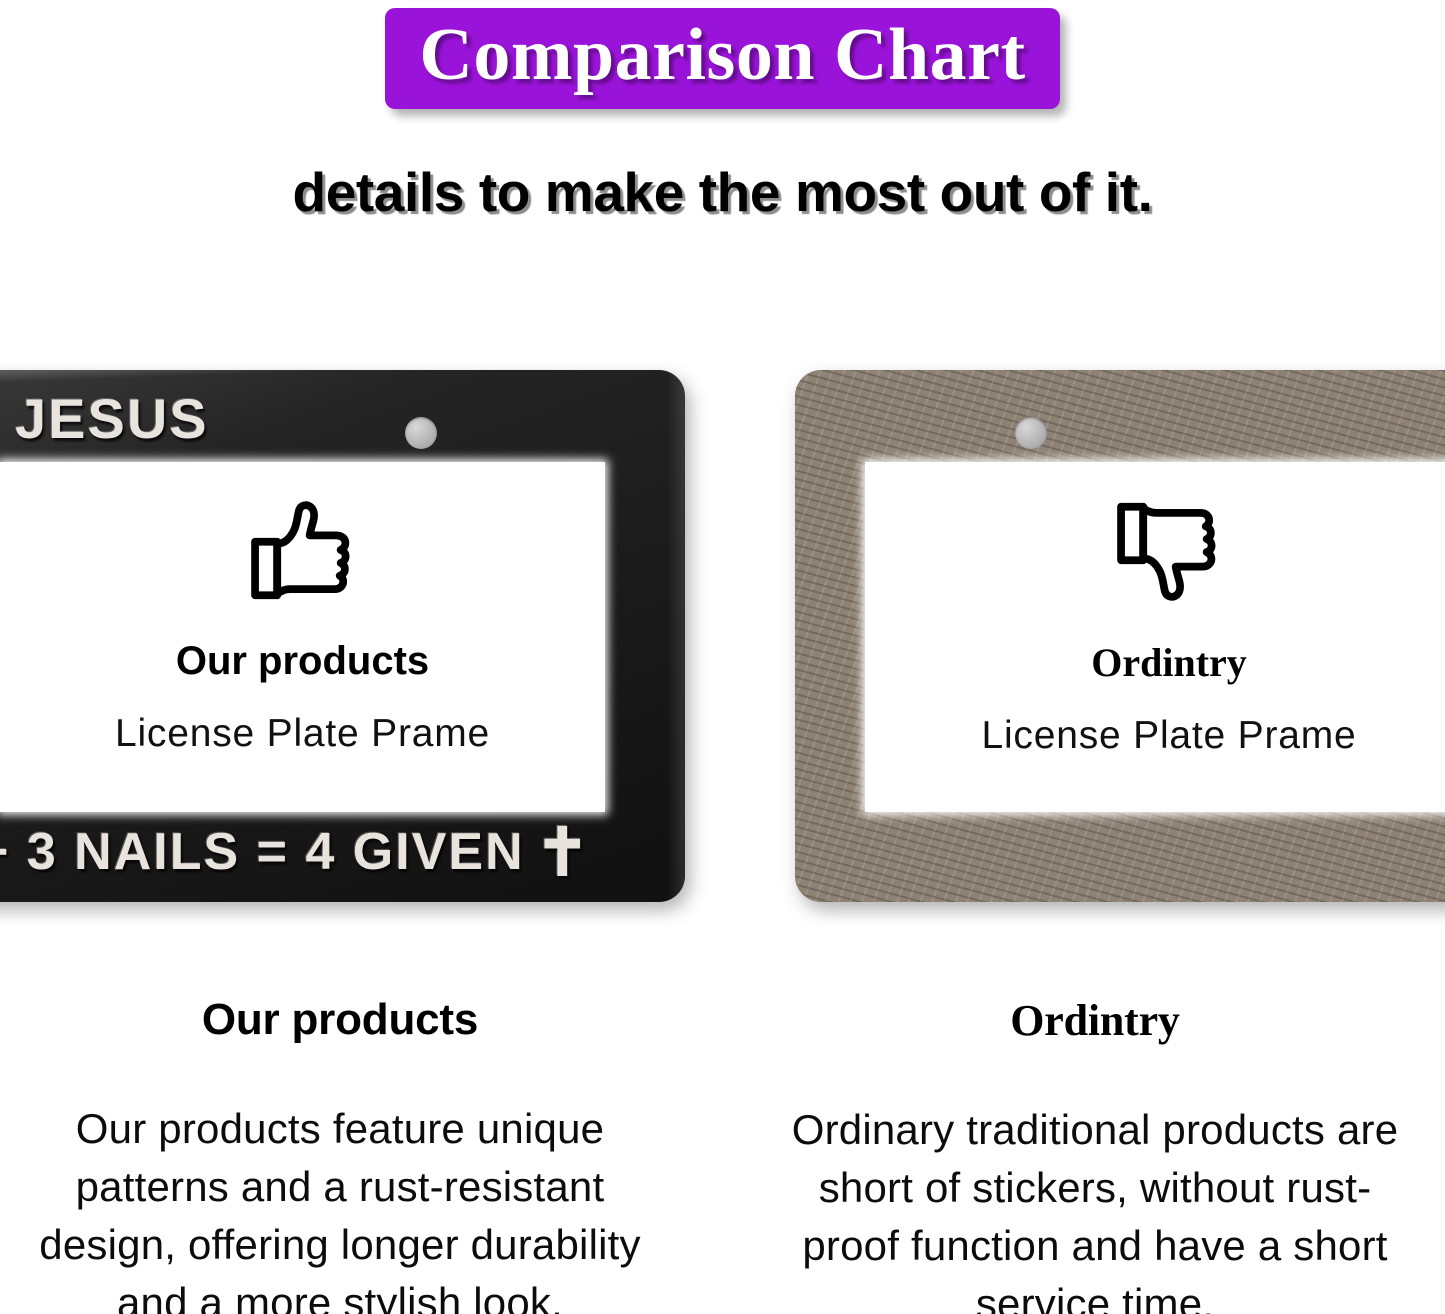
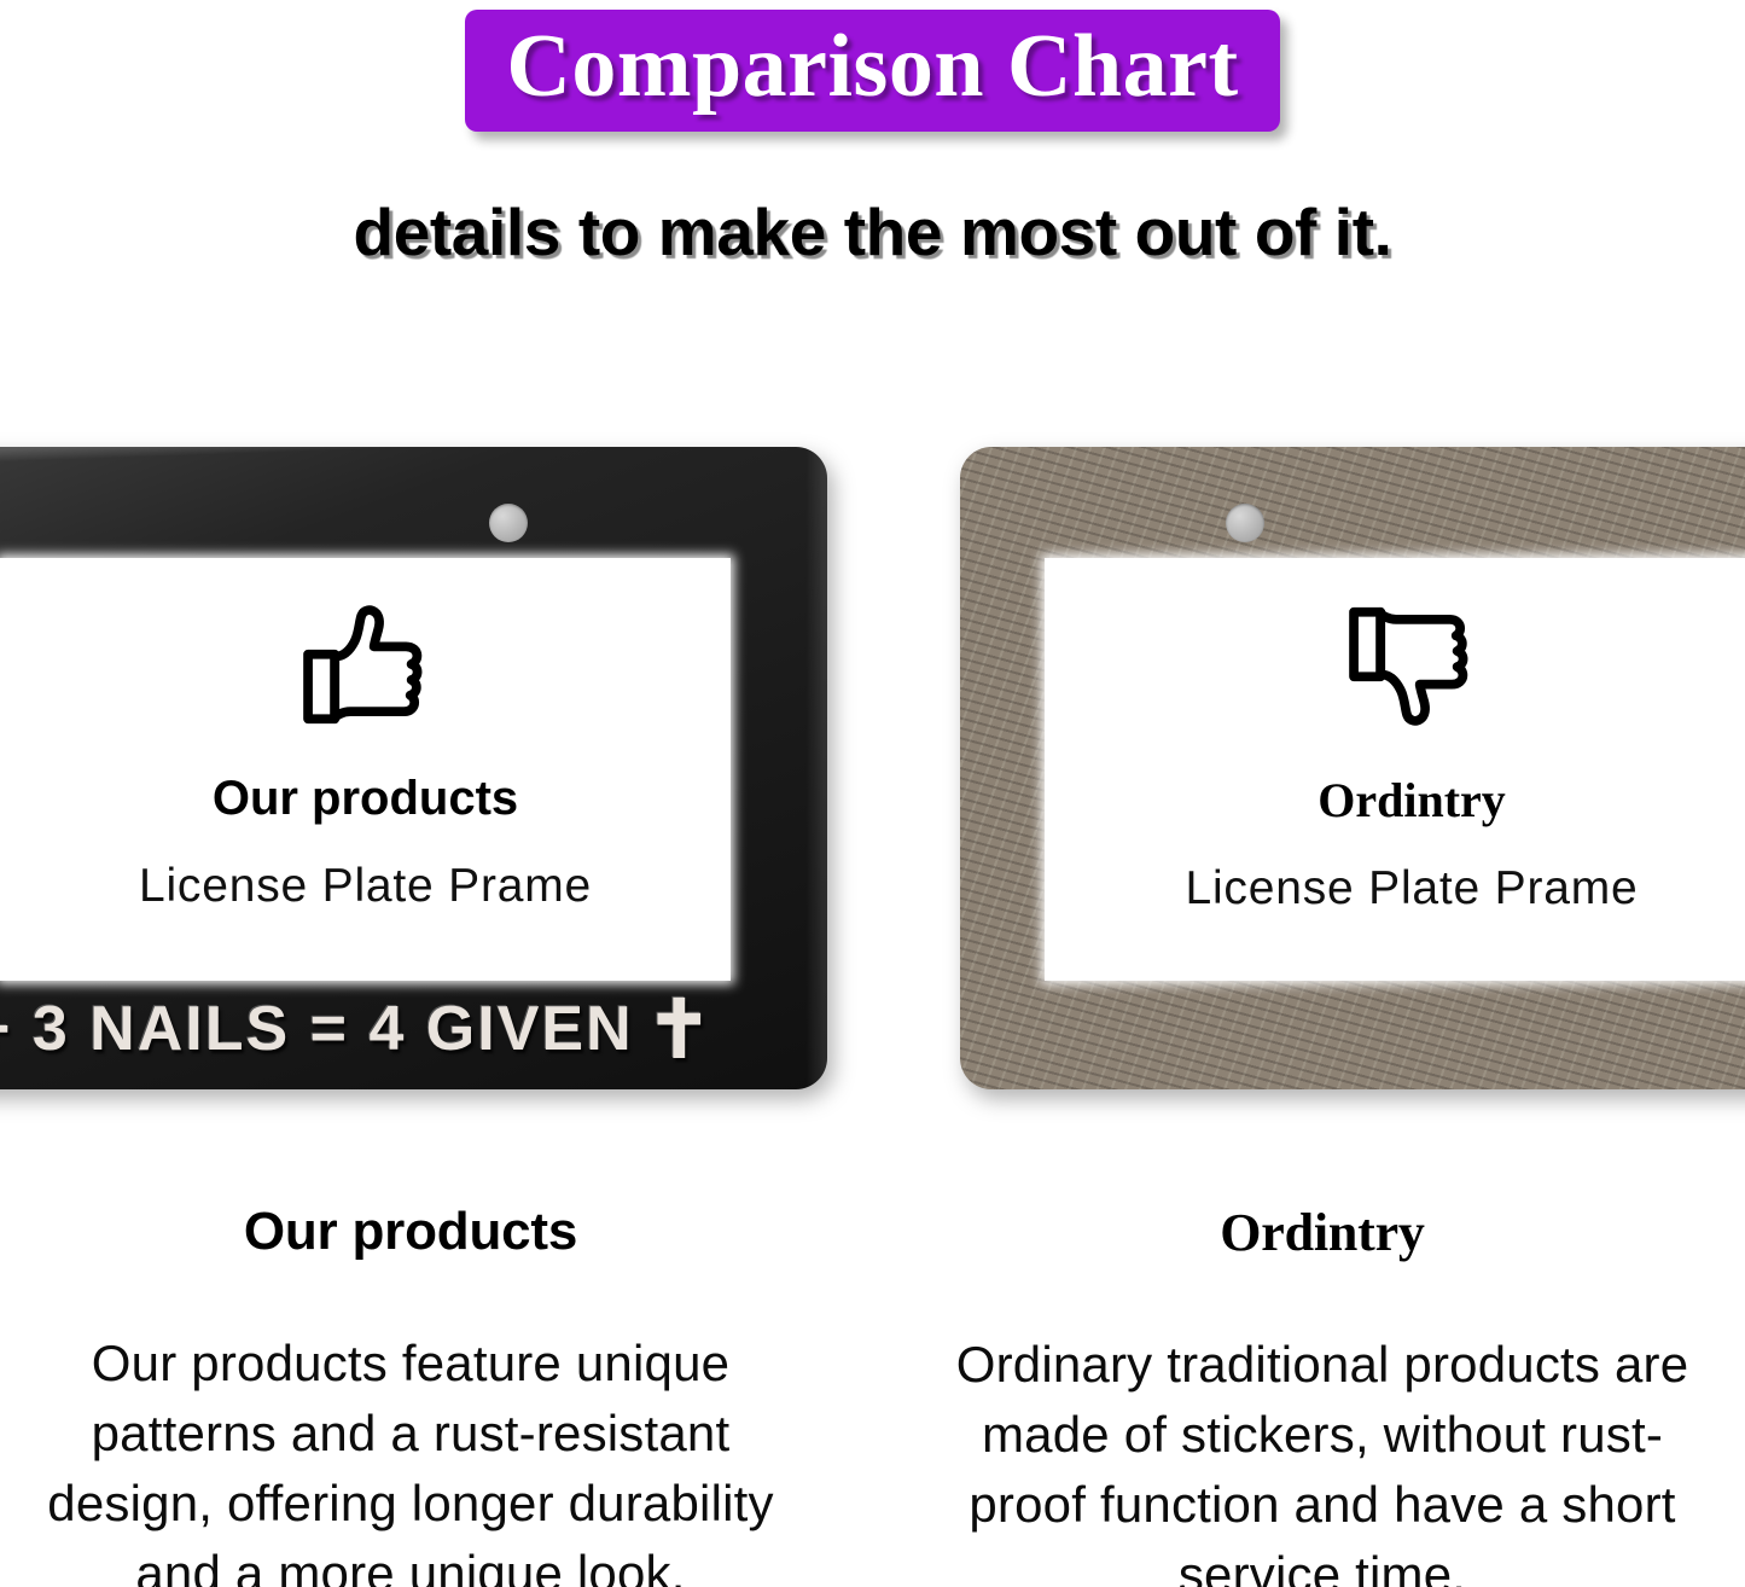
  Comparison Chart
  details to make the most out of it.
- JESUS
  Our products
  License Plate Prame
  3 NAILS = 4 GIVEN ✝
  Ordintry
  License Plate Prame
  Our products
- Our products feature unique patterns and a rust-resistant design, offering longer durability and a more stylish look.
+ Our products feature unique patterns and a rust-resistant design, offering longer durability and a more unique look.
  Ordintry
- Ordinary traditional products are short of stickers, without rust-proof function and have a short service time.
+ Ordinary traditional products are made of stickers, without rust-proof function and have a short service time.
